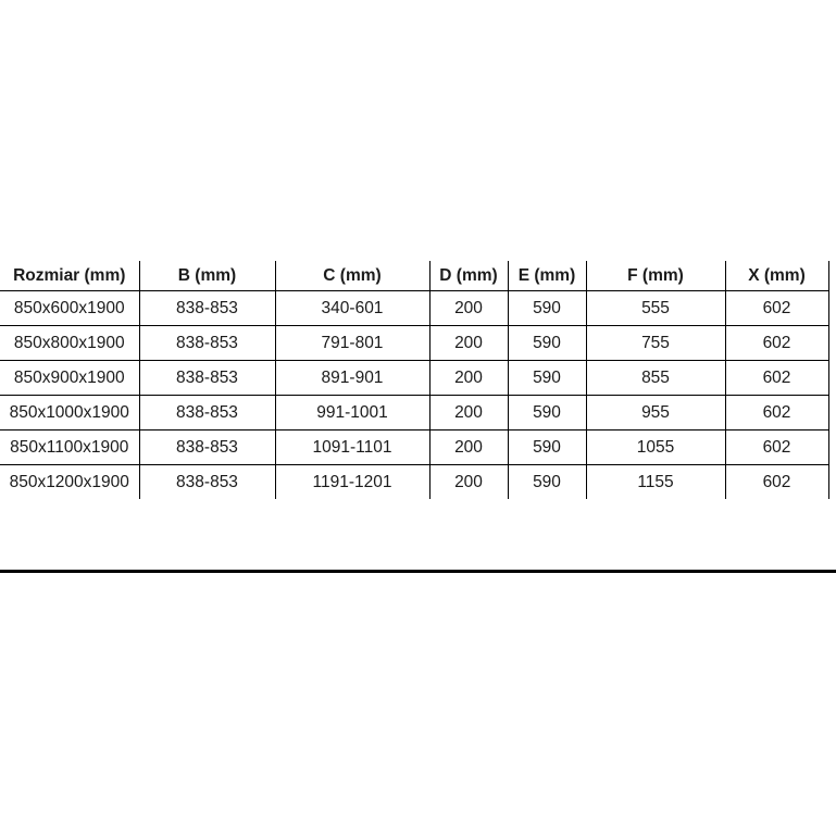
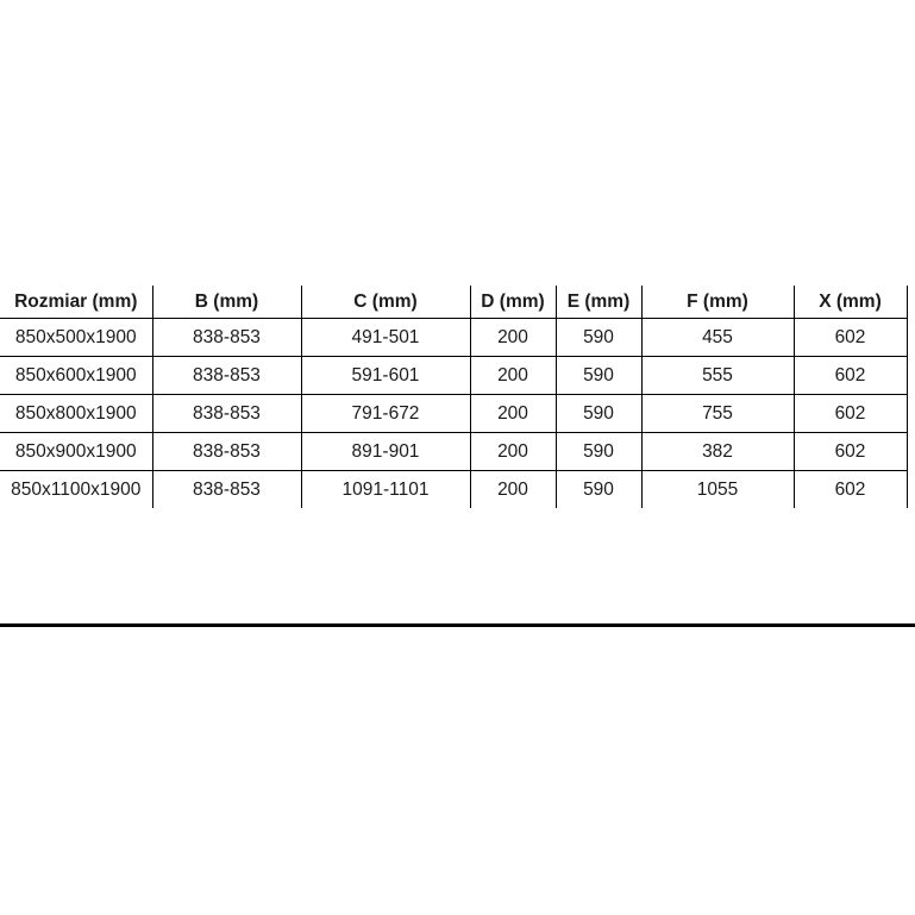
  Rozmiar (mm)	B (mm)	C (mm)	D (mm)	E (mm)	F (mm)	X (mm)
+ 850x500x1900	838-853	491-501	200	590	455	602
- 850x600x1900	838-853	340-601	200	590	555	602
+ 850x600x1900	838-853	591-601	200	590	555	602
- 850x800x1900	838-853	791-801	200	590	755	602
+ 850x800x1900	838-853	791-672	200	590	755	602
- 850x900x1900	838-853	891-901	200	590	855	602
+ 850x900x1900	838-853	891-901	200	590	382	602
- 850x1000x1900	838-853	991-1001	200	590	955	602
  850x1100x1900	838-853	1091-1101	200	590	1055	602
- 850x1200x1900	838-853	1191-1201	200	590	1155	602
